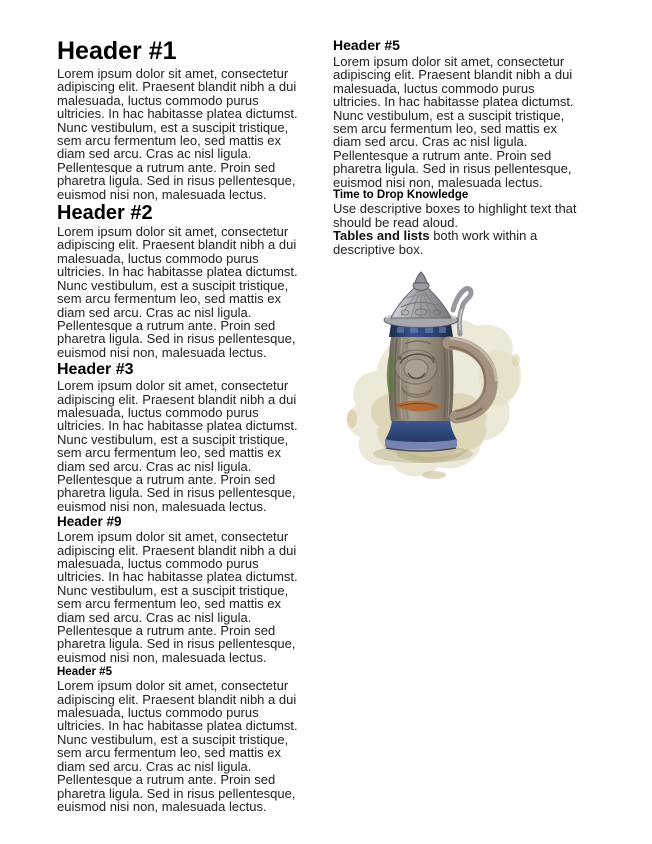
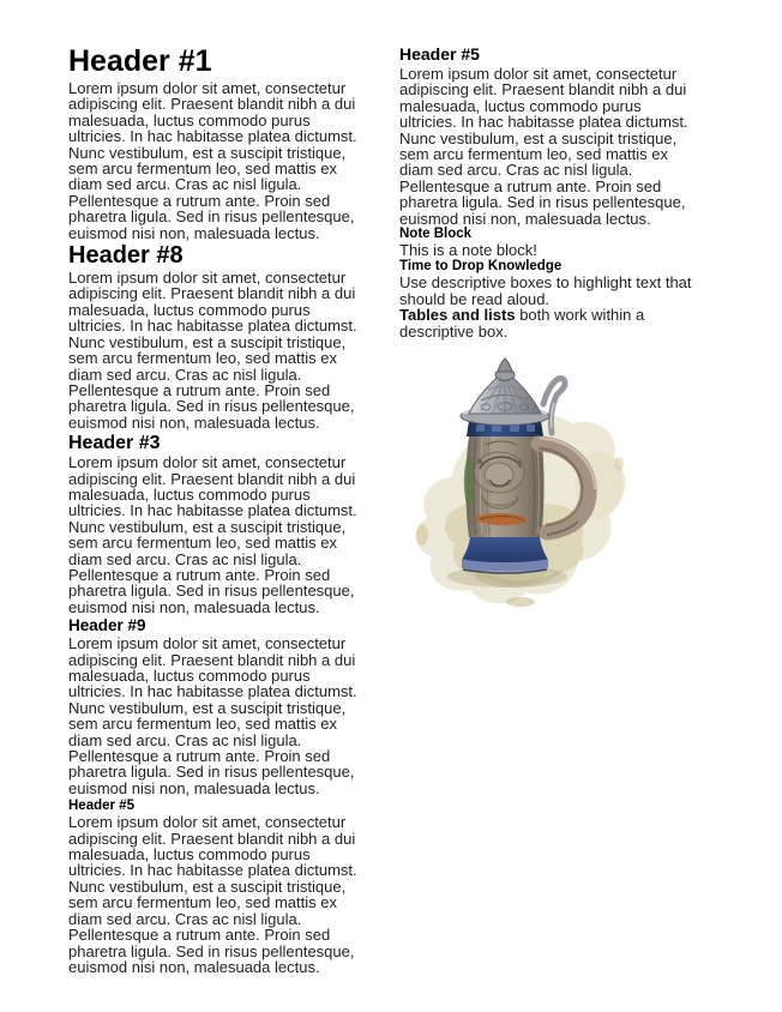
  Header #1
  Lorem ipsum dolor sit amet, consectetur
  adipiscing elit. Praesent blandit nibh a dui
  malesuada, luctus commodo purus
  ultricies. In hac habitasse platea dictumst.
  Nunc vestibulum, est a suscipit tristique,
  sem arcu fermentum leo, sed mattis ex
  diam sed arcu. Cras ac nisl ligula.
  Pellentesque a rutrum ante. Proin sed
  pharetra ligula. Sed in risus pellentesque,
  euismod nisi non, malesuada lectus.
- Header #2
+ Header #8
  Lorem ipsum dolor sit amet, consectetur
  adipiscing elit. Praesent blandit nibh a dui
  malesuada, luctus commodo purus
  ultricies. In hac habitasse platea dictumst.
  Nunc vestibulum, est a suscipit tristique,
  sem arcu fermentum leo, sed mattis ex
  diam sed arcu. Cras ac nisl ligula.
  Pellentesque a rutrum ante. Proin sed
  pharetra ligula. Sed in risus pellentesque,
  euismod nisi non, malesuada lectus.
  Header #3
  Lorem ipsum dolor sit amet, consectetur
  adipiscing elit. Praesent blandit nibh a dui
  malesuada, luctus commodo purus
  ultricies. In hac habitasse platea dictumst.
  Nunc vestibulum, est a suscipit tristique,
  sem arcu fermentum leo, sed mattis ex
  diam sed arcu. Cras ac nisl ligula.
  Pellentesque a rutrum ante. Proin sed
  pharetra ligula. Sed in risus pellentesque,
  euismod nisi non, malesuada lectus.
  Header #9
  Lorem ipsum dolor sit amet, consectetur
  adipiscing elit. Praesent blandit nibh a dui
  malesuada, luctus commodo purus
  ultricies. In hac habitasse platea dictumst.
  Nunc vestibulum, est a suscipit tristique,
  sem arcu fermentum leo, sed mattis ex
  diam sed arcu. Cras ac nisl ligula.
  Pellentesque a rutrum ante. Proin sed
  pharetra ligula. Sed in risus pellentesque,
  euismod nisi non, malesuada lectus.
  Header #5
  Lorem ipsum dolor sit amet, consectetur
  adipiscing elit. Praesent blandit nibh a dui
  malesuada, luctus commodo purus
  ultricies. In hac habitasse platea dictumst.
  Nunc vestibulum, est a suscipit tristique,
  sem arcu fermentum leo, sed mattis ex
  diam sed arcu. Cras ac nisl ligula.
  Pellentesque a rutrum ante. Proin sed
  pharetra ligula. Sed in risus pellentesque,
  euismod nisi non, malesuada lectus.
  Header #5
  Lorem ipsum dolor sit amet, consectetur
  adipiscing elit. Praesent blandit nibh a dui
  malesuada, luctus commodo purus
  ultricies. In hac habitasse platea dictumst.
  Nunc vestibulum, est a suscipit tristique,
  sem arcu fermentum leo, sed mattis ex
  diam sed arcu. Cras ac nisl ligula.
  Pellentesque a rutrum ante. Proin sed
  pharetra ligula. Sed in risus pellentesque,
  euismod nisi non, malesuada lectus.
+ Note Block
+ This is a note block!
  Time to Drop Knowledge
  Use descriptive boxes to highlight text that
  should be read aloud.
  Tables and lists both work within a
  descriptive box.
